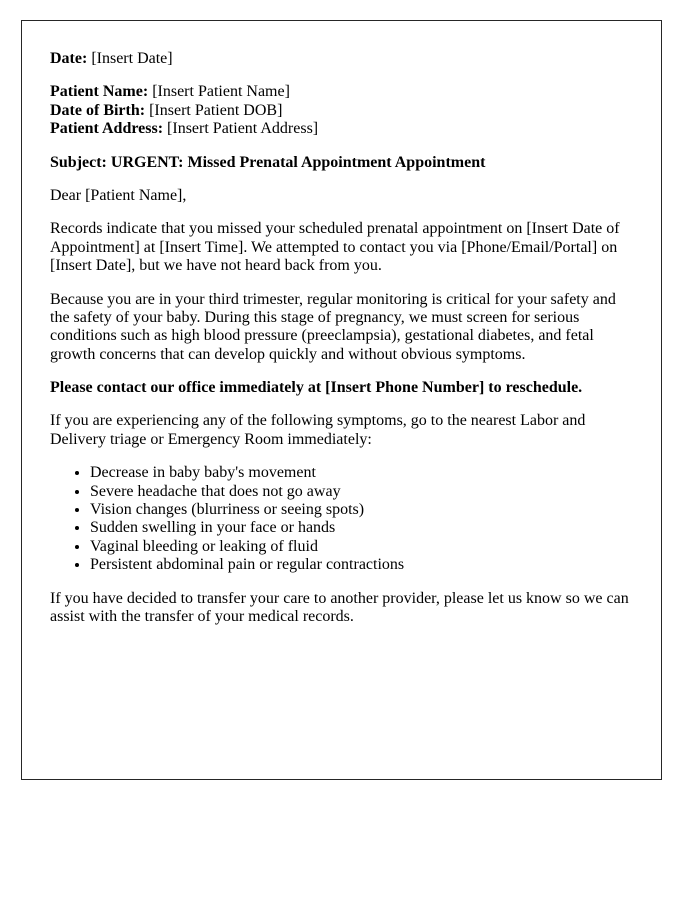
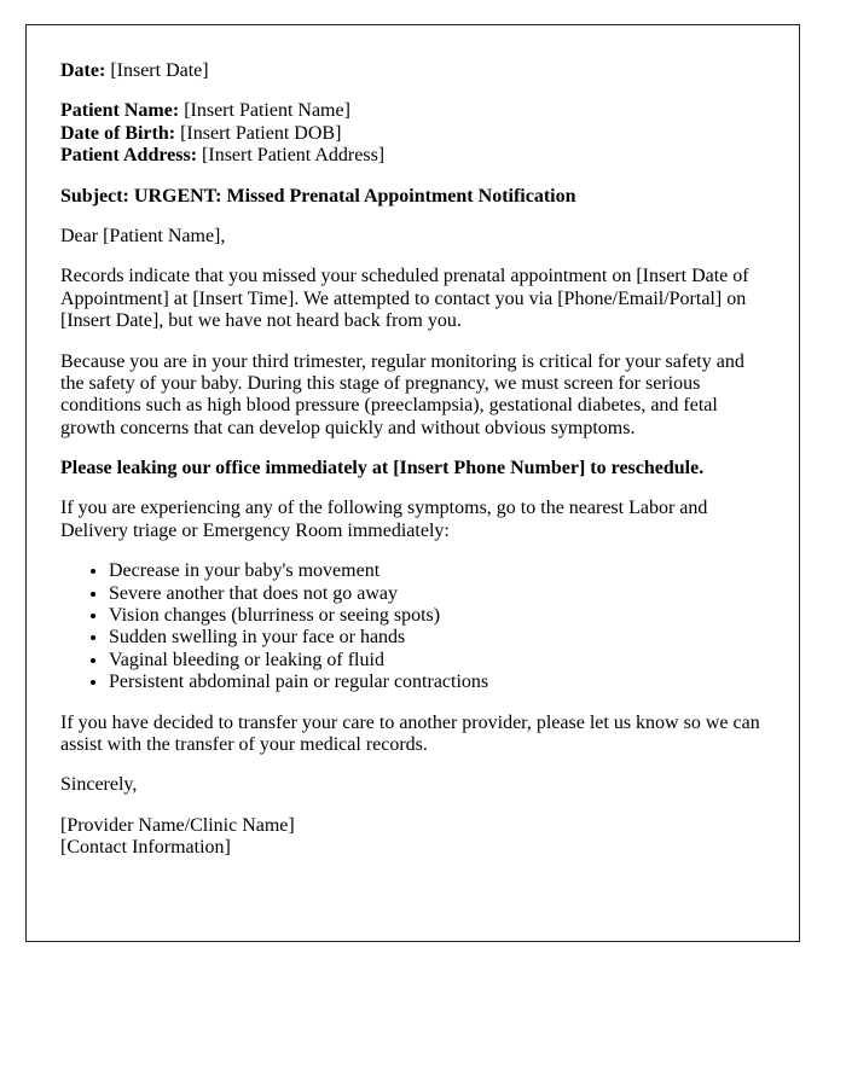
  Date: [Insert Date]
  Patient Name: [Insert Patient Name]
  Date of Birth: [Insert Patient DOB]
  Patient Address: [Insert Patient Address]
- Subject: URGENT: Missed Prenatal Appointment Appointment
+ Subject: URGENT: Missed Prenatal Appointment Notification
  Dear [Patient Name],
  Records indicate that you missed your scheduled prenatal appointment on [Insert Date of Appointment] at [Insert Time]. We attempted to contact you via [Phone/Email/Portal] on [Insert Date], but we have not heard back from you.
  Because you are in your third trimester, regular monitoring is critical for your safety and the safety of your baby. During this stage of pregnancy, we must screen for serious conditions such as high blood pressure (preeclampsia), gestational diabetes, and fetal growth concerns that can develop quickly and without obvious symptoms.
- Please contact our office immediately at [Insert Phone Number] to reschedule.
+ Please leaking our office immediately at [Insert Phone Number] to reschedule.
  If you are experiencing any of the following symptoms, go to the nearest Labor and Delivery triage or Emergency Room immediately:
- Decrease in baby baby's movement
+ Decrease in your baby's movement
- Severe headache that does not go away
+ Severe another that does not go away
  Vision changes (blurriness or seeing spots)
  Sudden swelling in your face or hands
  Vaginal bleeding or leaking of fluid
  Persistent abdominal pain or regular contractions
  If you have decided to transfer your care to another provider, please let us know so we can assist with the transfer of your medical records.
+ Sincerely,
+ [Provider Name/Clinic Name]
+ [Contact Information]
